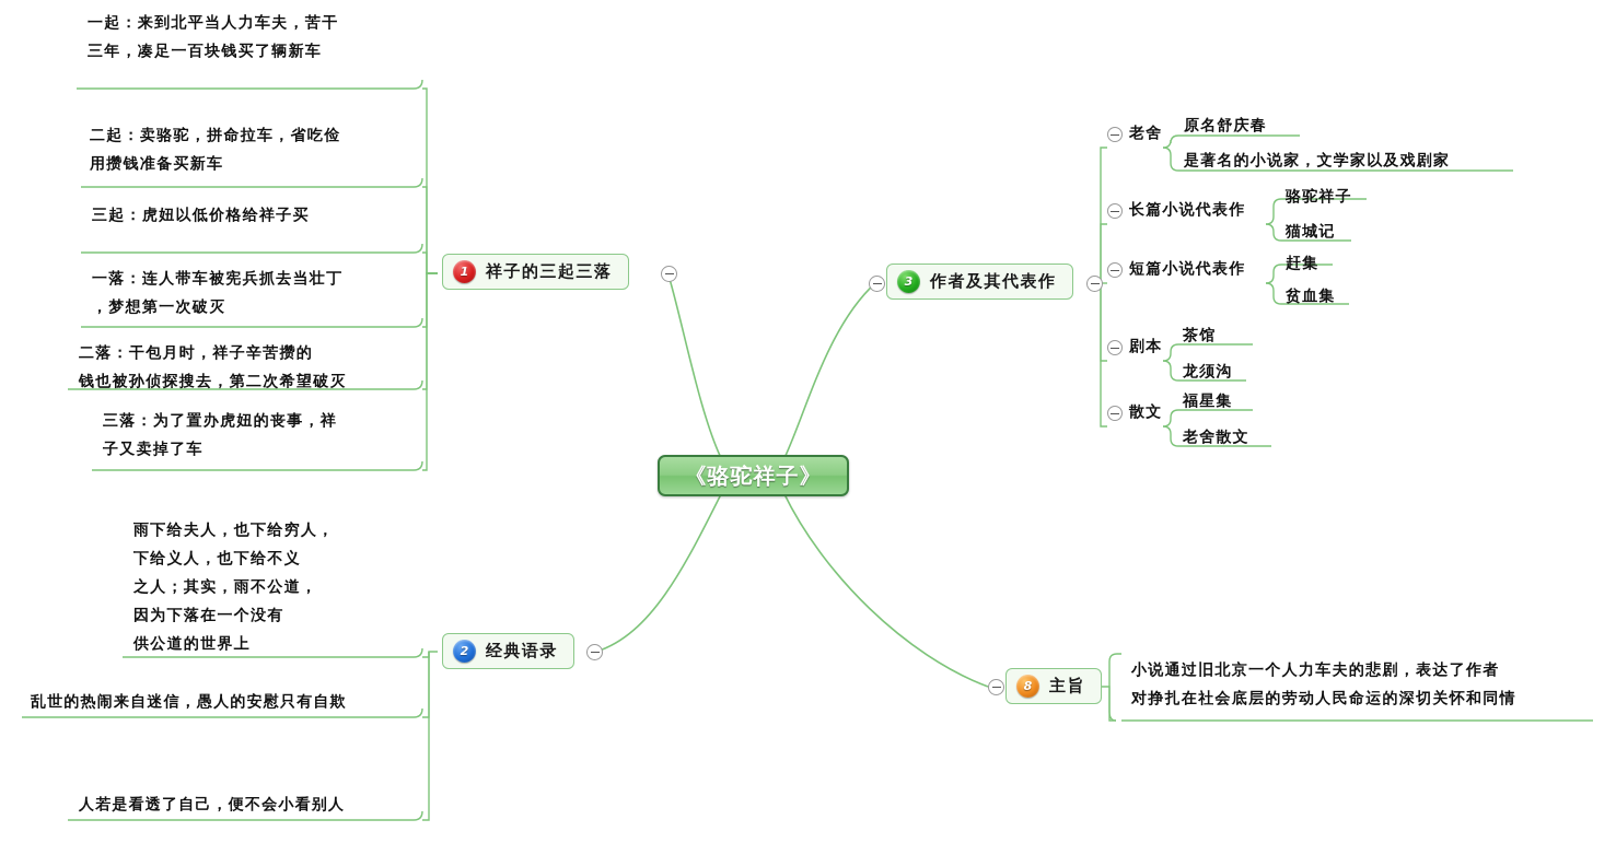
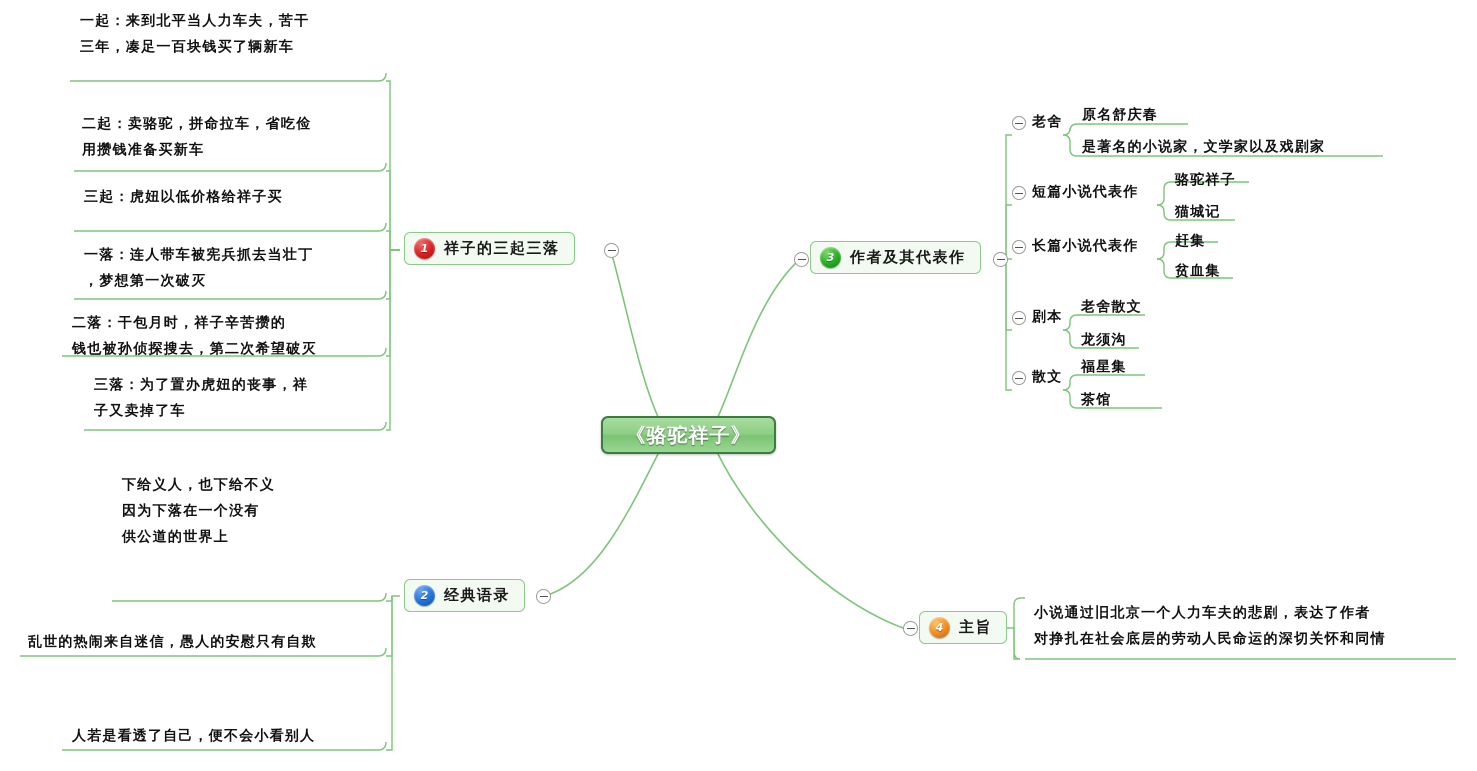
  《骆驼祥子》
  1
  祥子的三起三落
  2
  经典语录
  3
  作者及其代表作
- 8
+ 4
  主旨
  一起：来到北平当人力车夫，苦干
  三年，凑足一百块钱买了辆新车
  二起：卖骆驼，拼命拉车，省吃俭
  用攒钱准备买新车
  三起：虎妞以低价格给祥子买
  一落：连人带车被宪兵抓去当壮丁
  ，梦想第一次破灭
  二落：干包月时，祥子辛苦攒的
  钱也被孙侦探搜去，第二次希望破灭
  三落：为了置办虎妞的丧事，祥
  子又卖掉了车
- 雨下给夫人，也下给穷人，
  下给义人，也下给不义
- 之人；其实，雨不公道，
  因为下落在一个没有
  供公道的世界上
  乱世的热闹来自迷信，愚人的安慰只有自欺
  人若是看透了自己，便不会小看别人
  老舍
  原名舒庆春
  是著名的小说家，文学家以及戏剧家
- 长篇小说代表作
+ 短篇小说代表作
  骆驼祥子
  猫城记
- 短篇小说代表作
+ 长篇小说代表作
  赶集
  贫血集
  剧本
- 茶馆
+ 老舍散文
  龙须沟
  散文
  福星集
- 老舍散文
+ 茶馆
  小说通过旧北京一个人力车夫的悲剧，表达了作者
  对挣扎在社会底层的劳动人民命运的深切关怀和同情
